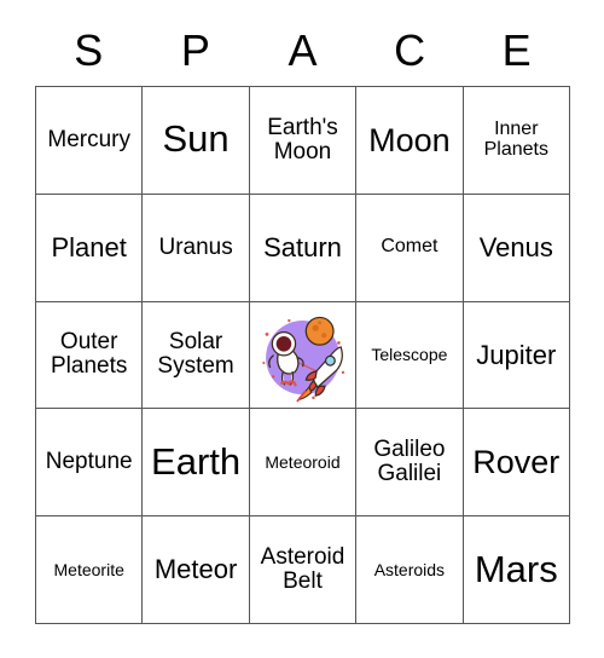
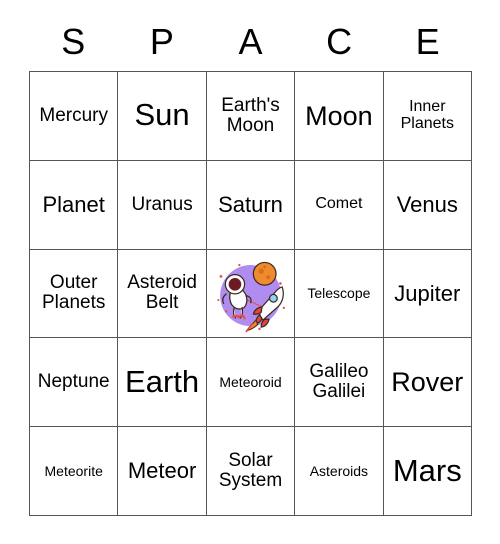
  S
  P
  A
  C
  E
  Mercury
  Sun
  Earth's Moon
  Moon
  Inner Planets
  Planet
  Uranus
  Saturn
  Comet
  Venus
  Outer Planets
- Solar System
+ Asteroid Belt
  Telescope
  Jupiter
  Neptune
  Earth
  Meteoroid
  Galileo Galilei
  Rover
  Meteorite
  Meteor
- Asteroid Belt
+ Solar System
  Asteroids
  Mars
